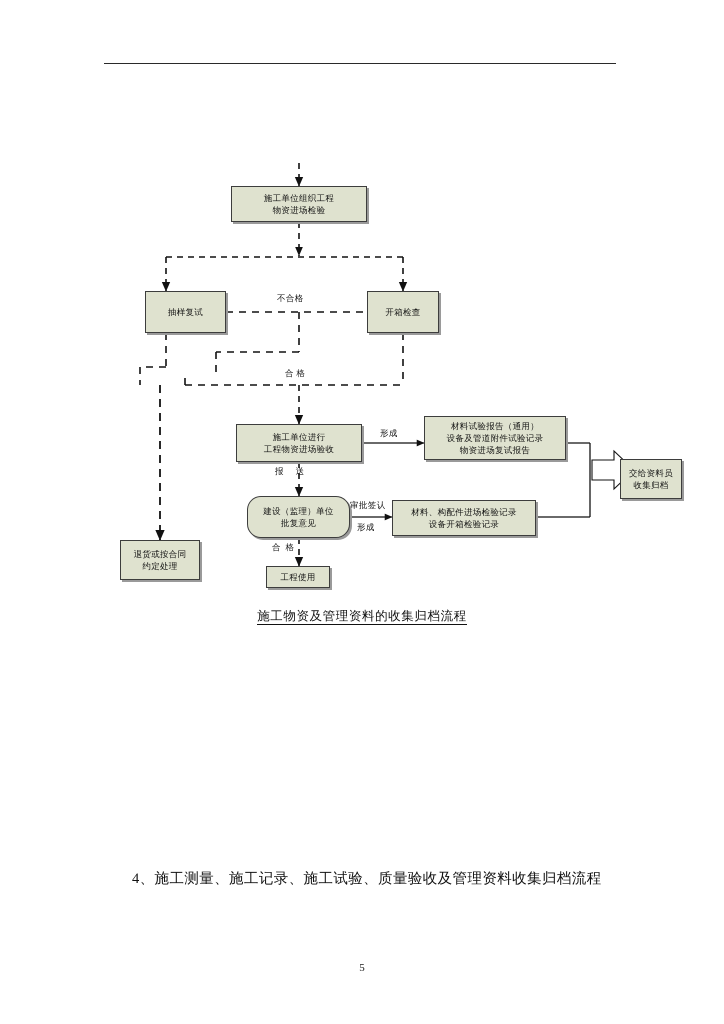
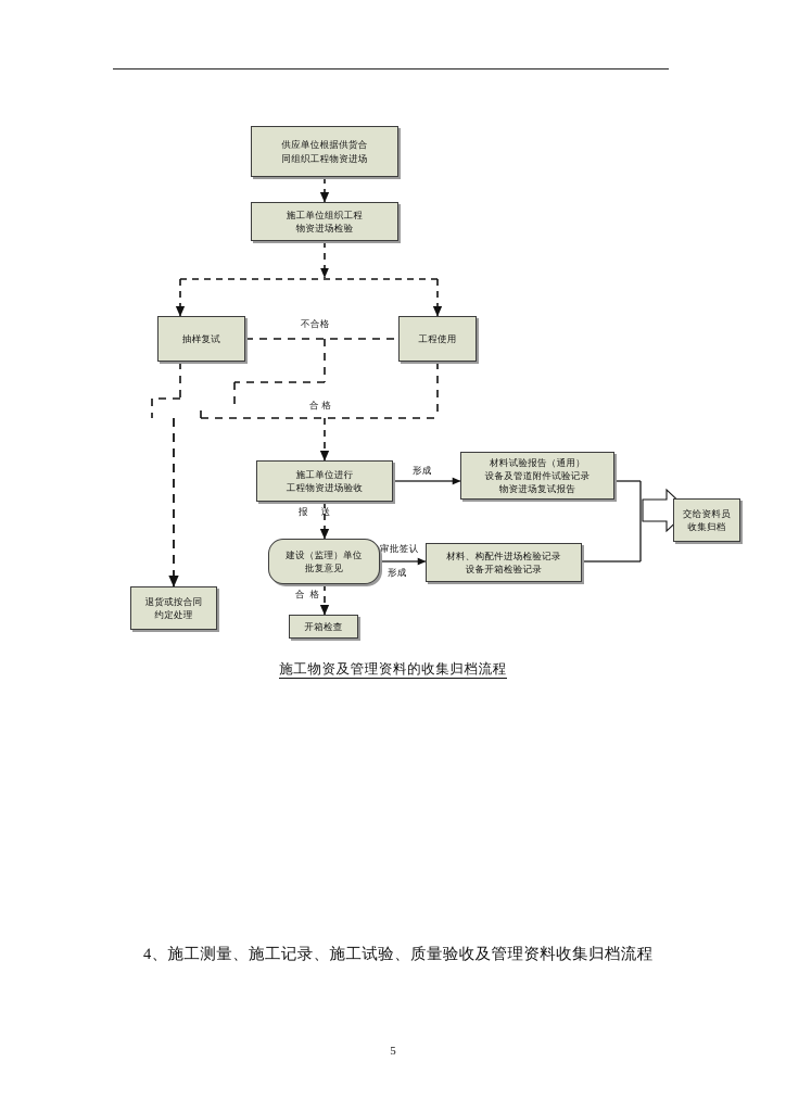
+ 供应单位根据供货合
+ 同组织工程物资进场
  施工单位组织工程
  物资进场检验
  抽样复试
- 开箱检查
+ 工程使用
  施工单位进行
  工程物资进场验收
  材料试验报告（通用）
  设备及管道附件试验记录
  物资进场复试报告
  交给资料员
  收集归档
  建设（监理）单位
  批复意见
  材料、构配件进场检验记录
  设备开箱检验记录
  退货或按合同
  约定处理
- 工程使用
+ 开箱检查
  不合格
  合 格
  报 送
  形成
  审批签认
  形成
  合格
  施工物资及管理资料的收集归档流程
  4、施工测量、施工记录、施工试验、质量验收及管理资料收集归档流程
  5
